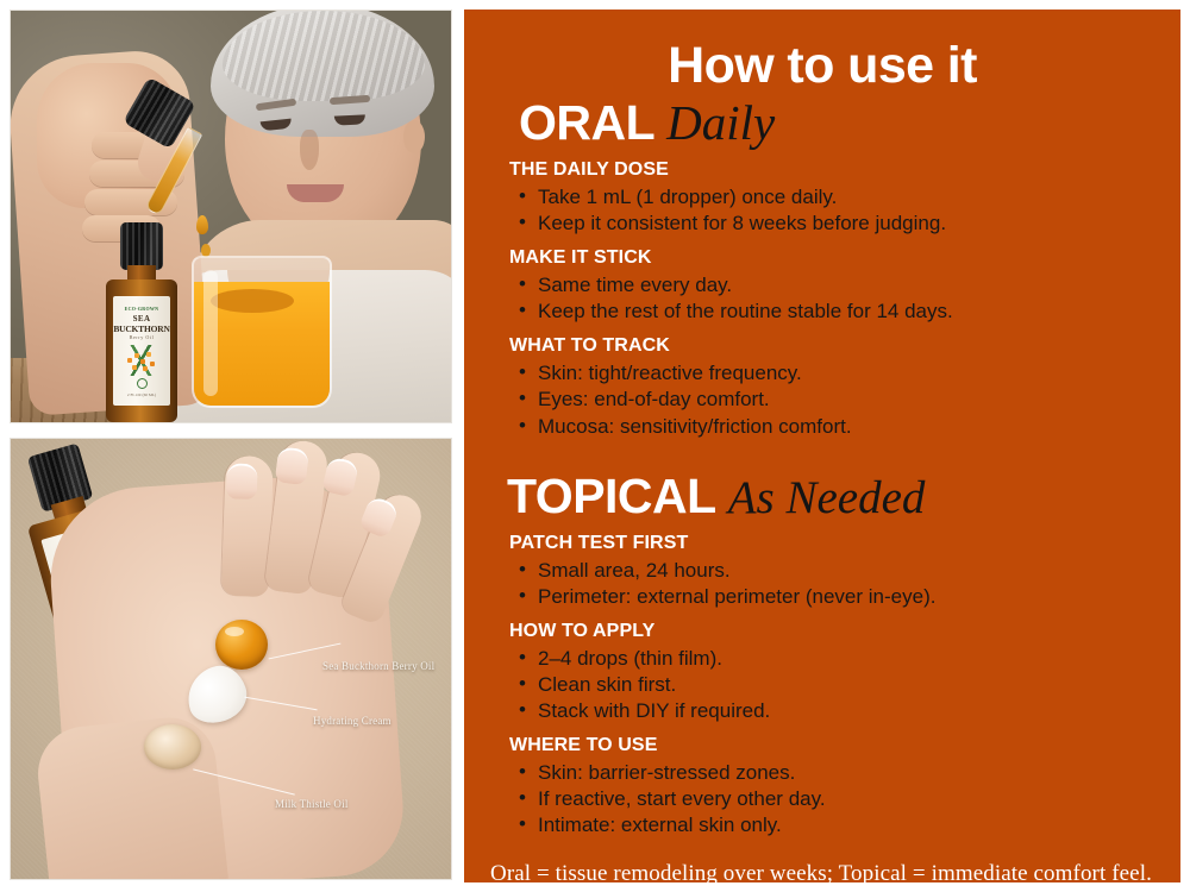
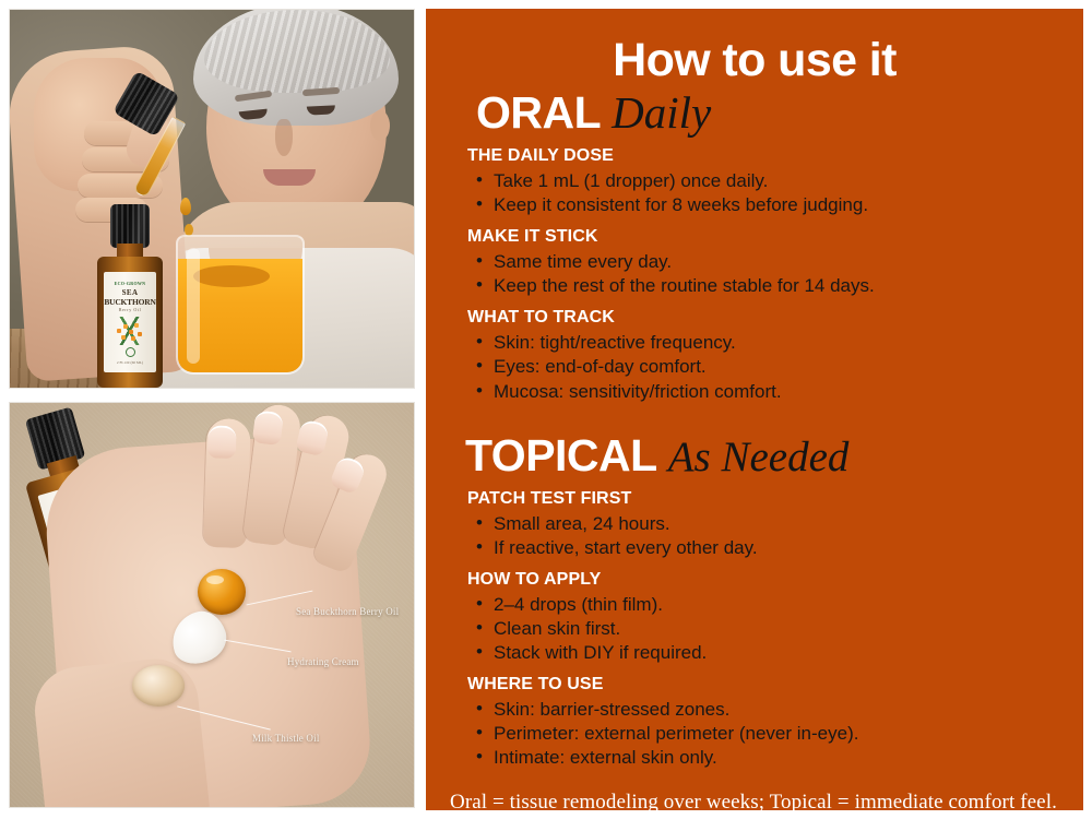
  SEA
  BUCKTHORN
  Sea Buckthorn Berry Oil
  Hydrating Cream
  Milk Thistle Oil
  How to use it
  ORAL
  Daily
  THE DAILY DOSE
  Take 1 mL (1 dropper) once daily.
  Keep it consistent for 8 weeks before judging.
  MAKE IT STICK
  Same time every day.
  Keep the rest of the routine stable for 14 days.
  WHAT TO TRACK
  Skin: tight/reactive frequency.
  Eyes: end-of-day comfort.
  Mucosa: sensitivity/friction comfort.
  TOPICAL
  As Needed
  PATCH TEST FIRST
  Small area, 24 hours.
- Perimeter: external perimeter (never in-eye).
+ If reactive, start every other day.
  HOW TO APPLY
  2–4 drops (thin film).
  Clean skin first.
  Stack with DIY if required.
  WHERE TO USE
  Skin: barrier-stressed zones.
- If reactive, start every other day.
+ Perimeter: external perimeter (never in-eye).
  Intimate: external skin only.
  Oral = tissue remodeling over weeks; Topical = immediate comfort feel.
